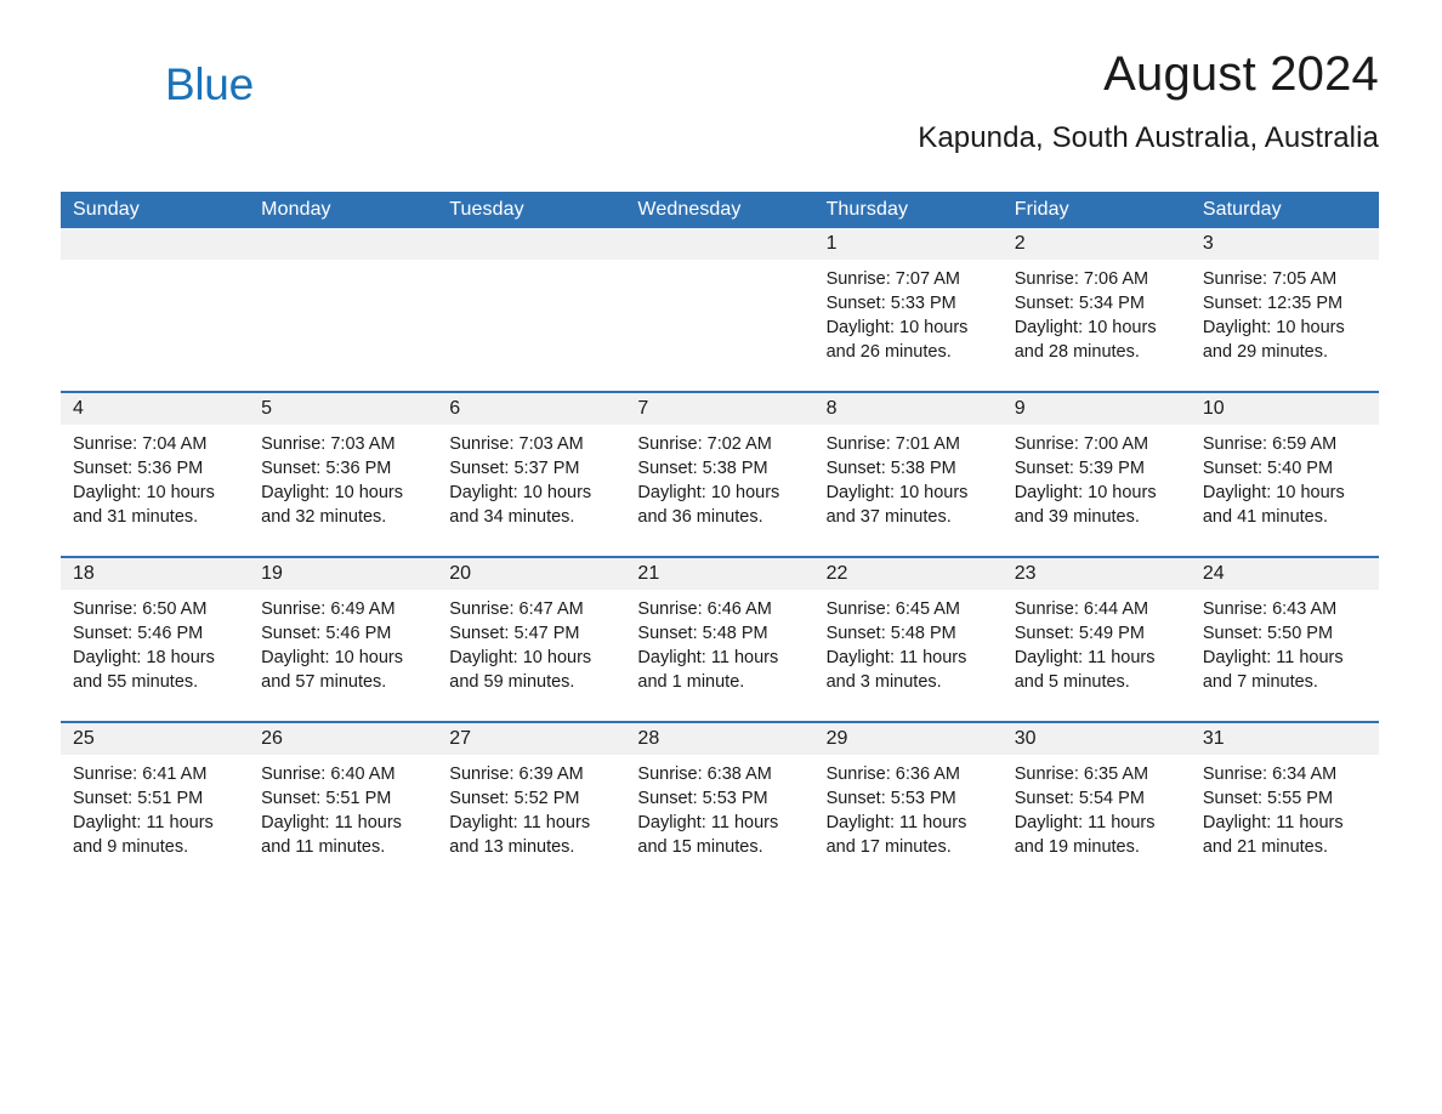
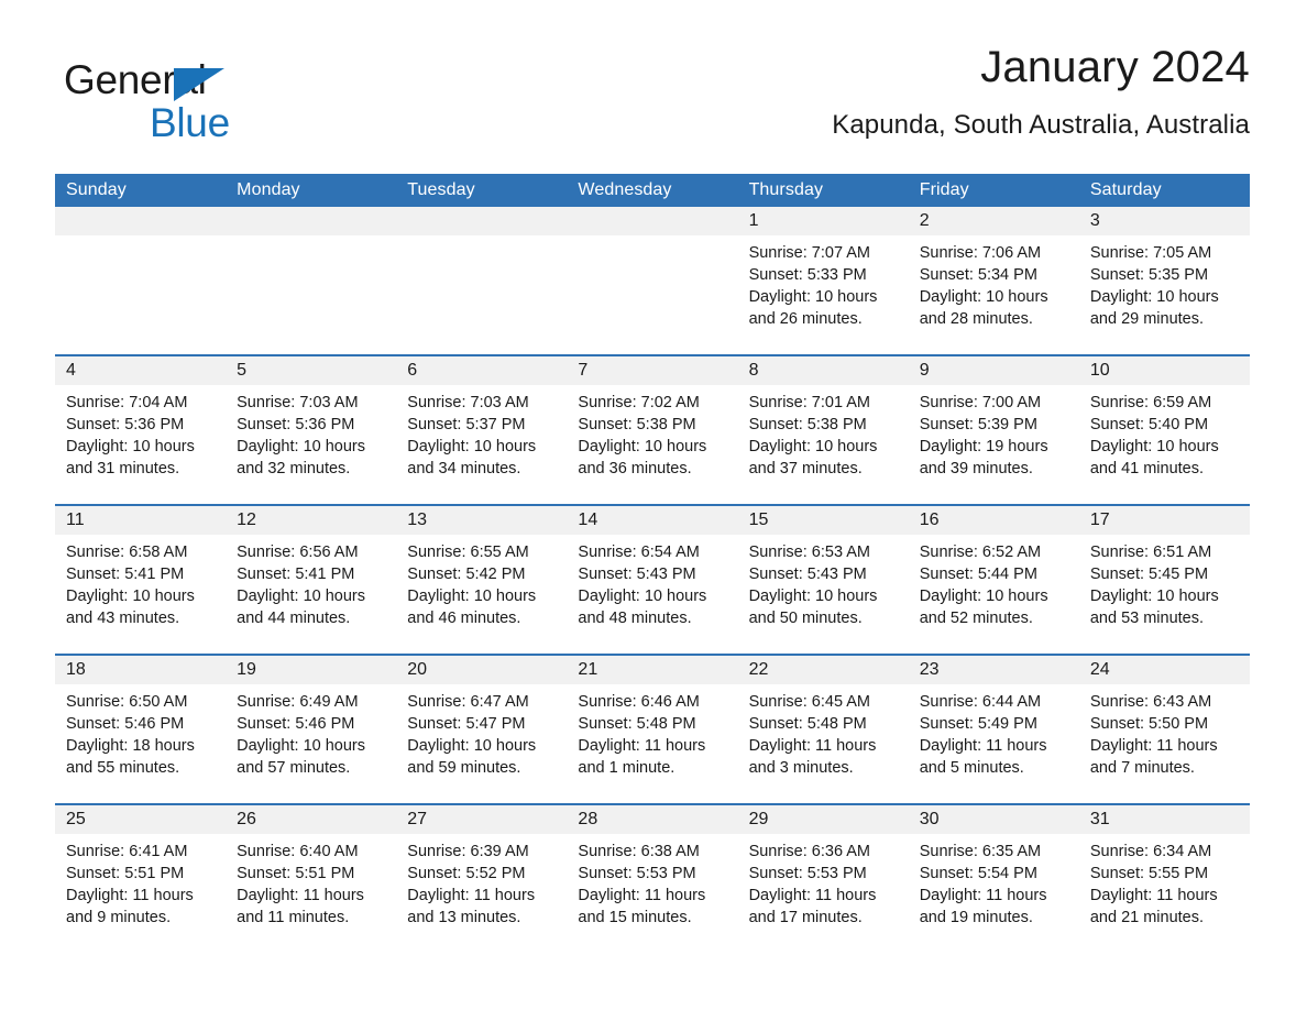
+ General
  Blue
- August 2024
+ January 2024
  Kapunda, South Australia, Australia
  Sunday	Monday	Tuesday	Wednesday	Thursday	Friday	Saturday
- 				1Sunrise: 7:07 AMSunset: 5:33 PMDaylight: 10 hours and 26 minutes.	2Sunrise: 7:06 AMSunset: 5:34 PMDaylight: 10 hours and 28 minutes.	3Sunrise: 7:05 AMSunset: 12:35 PMDaylight: 10 hours and 29 minutes.
+ 				1Sunrise: 7:07 AMSunset: 5:33 PMDaylight: 10 hours and 26 minutes.	2Sunrise: 7:06 AMSunset: 5:34 PMDaylight: 10 hours and 28 minutes.	3Sunrise: 7:05 AMSunset: 5:35 PMDaylight: 10 hours and 29 minutes.
- 4Sunrise: 7:04 AMSunset: 5:36 PMDaylight: 10 hours and 31 minutes.	5Sunrise: 7:03 AMSunset: 5:36 PMDaylight: 10 hours and 32 minutes.	6Sunrise: 7:03 AMSunset: 5:37 PMDaylight: 10 hours and 34 minutes.	7Sunrise: 7:02 AMSunset: 5:38 PMDaylight: 10 hours and 36 minutes.	8Sunrise: 7:01 AMSunset: 5:38 PMDaylight: 10 hours and 37 minutes.	9Sunrise: 7:00 AMSunset: 5:39 PMDaylight: 10 hours and 39 minutes.	10Sunrise: 6:59 AMSunset: 5:40 PMDaylight: 10 hours and 41 minutes.
+ 4Sunrise: 7:04 AMSunset: 5:36 PMDaylight: 10 hours and 31 minutes.	5Sunrise: 7:03 AMSunset: 5:36 PMDaylight: 10 hours and 32 minutes.	6Sunrise: 7:03 AMSunset: 5:37 PMDaylight: 10 hours and 34 minutes.	7Sunrise: 7:02 AMSunset: 5:38 PMDaylight: 10 hours and 36 minutes.	8Sunrise: 7:01 AMSunset: 5:38 PMDaylight: 10 hours and 37 minutes.	9Sunrise: 7:00 AMSunset: 5:39 PMDaylight: 19 hours and 39 minutes.	10Sunrise: 6:59 AMSunset: 5:40 PMDaylight: 10 hours and 41 minutes.
+ 11Sunrise: 6:58 AMSunset: 5:41 PMDaylight: 10 hours and 43 minutes.	12Sunrise: 6:56 AMSunset: 5:41 PMDaylight: 10 hours and 44 minutes.	13Sunrise: 6:55 AMSunset: 5:42 PMDaylight: 10 hours and 46 minutes.	14Sunrise: 6:54 AMSunset: 5:43 PMDaylight: 10 hours and 48 minutes.	15Sunrise: 6:53 AMSunset: 5:43 PMDaylight: 10 hours and 50 minutes.	16Sunrise: 6:52 AMSunset: 5:44 PMDaylight: 10 hours and 52 minutes.	17Sunrise: 6:51 AMSunset: 5:45 PMDaylight: 10 hours and 53 minutes.
  18Sunrise: 6:50 AMSunset: 5:46 PMDaylight: 18 hours and 55 minutes.	19Sunrise: 6:49 AMSunset: 5:46 PMDaylight: 10 hours and 57 minutes.	20Sunrise: 6:47 AMSunset: 5:47 PMDaylight: 10 hours and 59 minutes.	21Sunrise: 6:46 AMSunset: 5:48 PMDaylight: 11 hours and 1 minute.	22Sunrise: 6:45 AMSunset: 5:48 PMDaylight: 11 hours and 3 minutes.	23Sunrise: 6:44 AMSunset: 5:49 PMDaylight: 11 hours and 5 minutes.	24Sunrise: 6:43 AMSunset: 5:50 PMDaylight: 11 hours and 7 minutes.
  25Sunrise: 6:41 AMSunset: 5:51 PMDaylight: 11 hours and 9 minutes.	26Sunrise: 6:40 AMSunset: 5:51 PMDaylight: 11 hours and 11 minutes.	27Sunrise: 6:39 AMSunset: 5:52 PMDaylight: 11 hours and 13 minutes.	28Sunrise: 6:38 AMSunset: 5:53 PMDaylight: 11 hours and 15 minutes.	29Sunrise: 6:36 AMSunset: 5:53 PMDaylight: 11 hours and 17 minutes.	30Sunrise: 6:35 AMSunset: 5:54 PMDaylight: 11 hours and 19 minutes.	31Sunrise: 6:34 AMSunset: 5:55 PMDaylight: 11 hours and 21 minutes.
